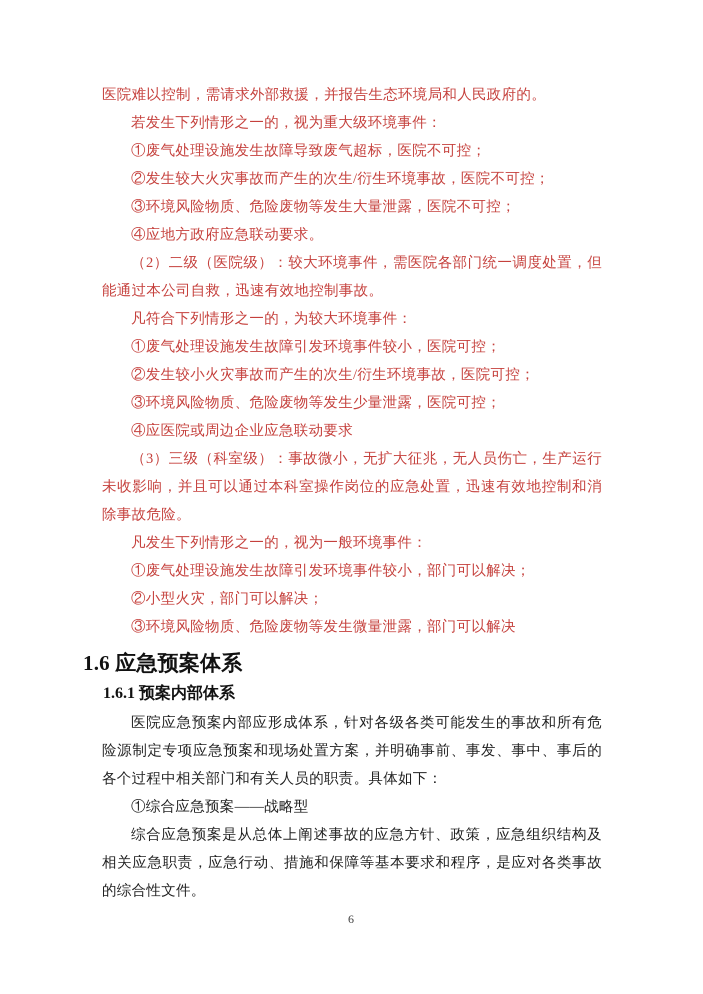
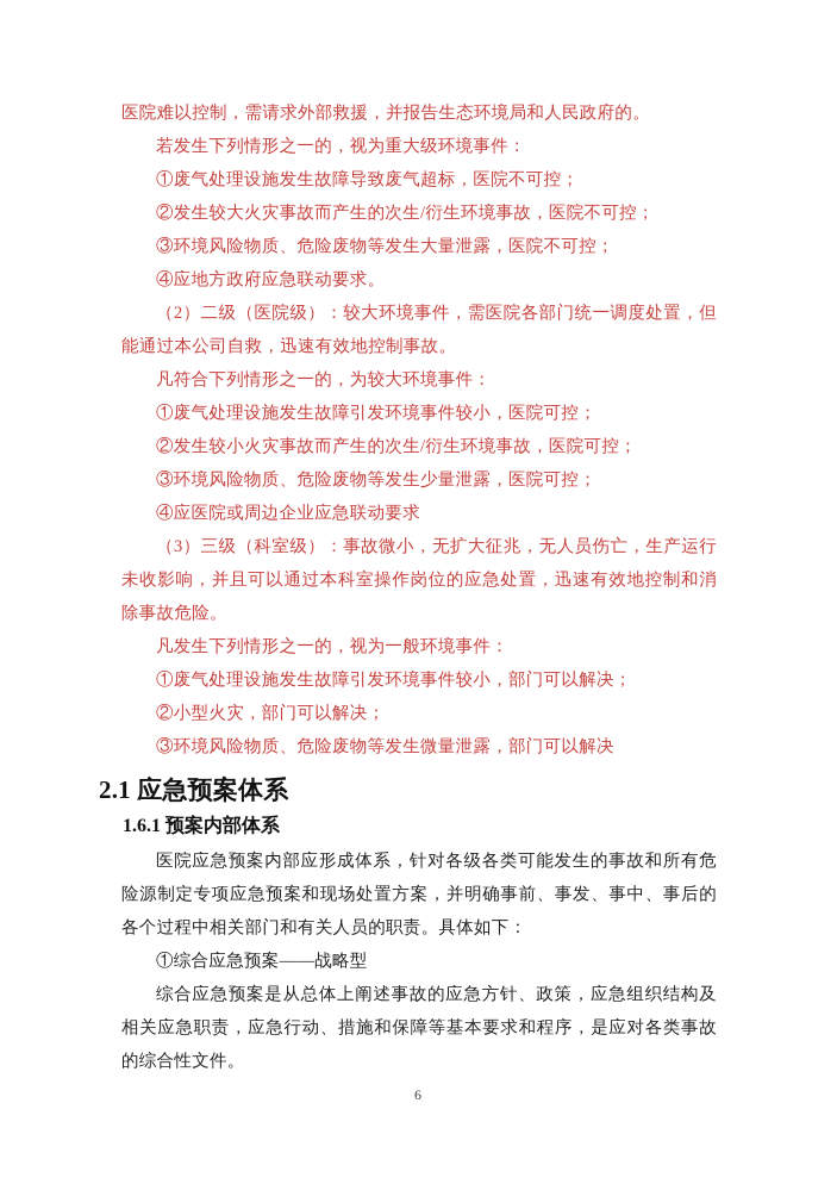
  医院难以控制，需请求外部救援，并报告生态环境局和人民政府的。
  若发生下列情形之一的，视为重大级环境事件：
  ①废气处理设施发生故障导致废气超标，医院不可控；
  ②发生较大火灾事故而产生的次生/衍生环境事故，医院不可控；
  ③环境风险物质、危险废物等发生大量泄露，医院不可控；
  ④应地方政府应急联动要求。
  （2）二级（医院级）：较大环境事件，需医院各部门统一调度处置，但能通过本公司自救，迅速有效地控制事故。
  凡符合下列情形之一的，为较大环境事件：
  ①废气处理设施发生故障引发环境事件较小，医院可控；
  ②发生较小火灾事故而产生的次生/衍生环境事故，医院可控；
  ③环境风险物质、危险废物等发生少量泄露，医院可控；
  ④应医院或周边企业应急联动要求
  （3）三级（科室级）：事故微小，无扩大征兆，无人员伤亡，生产运行未收影响，并且可以通过本科室操作岗位的应急处置，迅速有效地控制和消除事故危险。
  凡发生下列情形之一的，视为一般环境事件：
  ①废气处理设施发生故障引发环境事件较小，部门可以解决；
  ②小型火灾，部门可以解决；
  ③环境风险物质、危险废物等发生微量泄露，部门可以解决
- 1.6 应急预案体系
+ 2.1 应急预案体系
  1.6.1 预案内部体系
  医院应急预案内部应形成体系，针对各级各类可能发生的事故和所有危险源制定专项应急预案和现场处置方案，并明确事前、事发、事中、事后的各个过程中相关部门和有关人员的职责。具体如下：
  ①综合应急预案——战略型
  综合应急预案是从总体上阐述事故的应急方针、政策，应急组织结构及相关应急职责，应急行动、措施和保障等基本要求和程序，是应对各类事故的综合性文件。
  6
